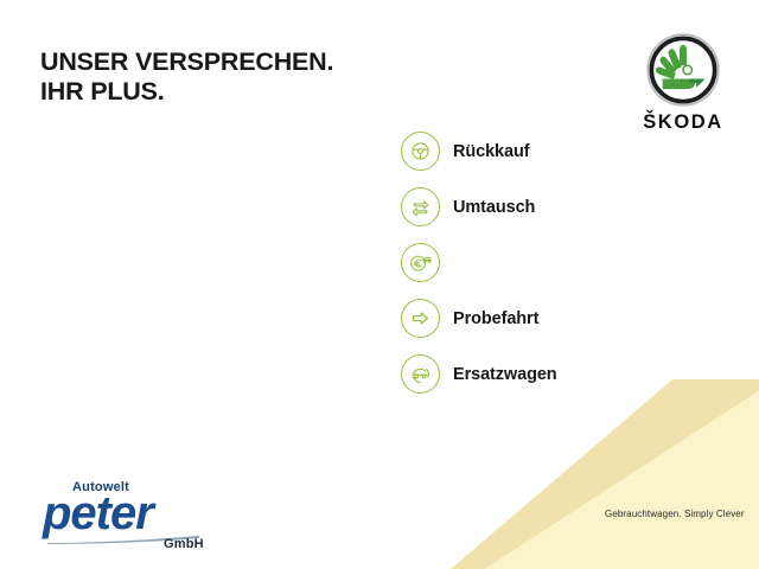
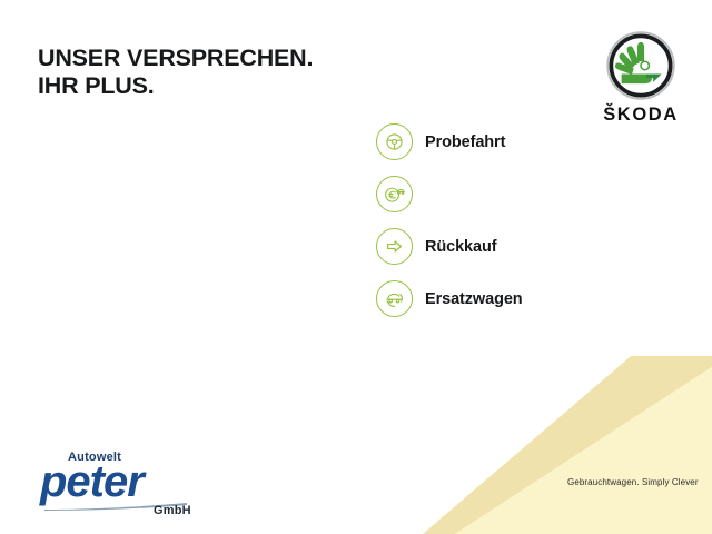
  UNSER VERSPRECHEN.
  IHR PLUS.
  ŠKODA
- Rückkauf
+ Probefahrt
- Umtausch
- Probefahrt
+ Rückkauf
  Ersatzwagen
  Autowelt
  peter
  GmbH
  Gebrauchtwagen. Simply Clever
